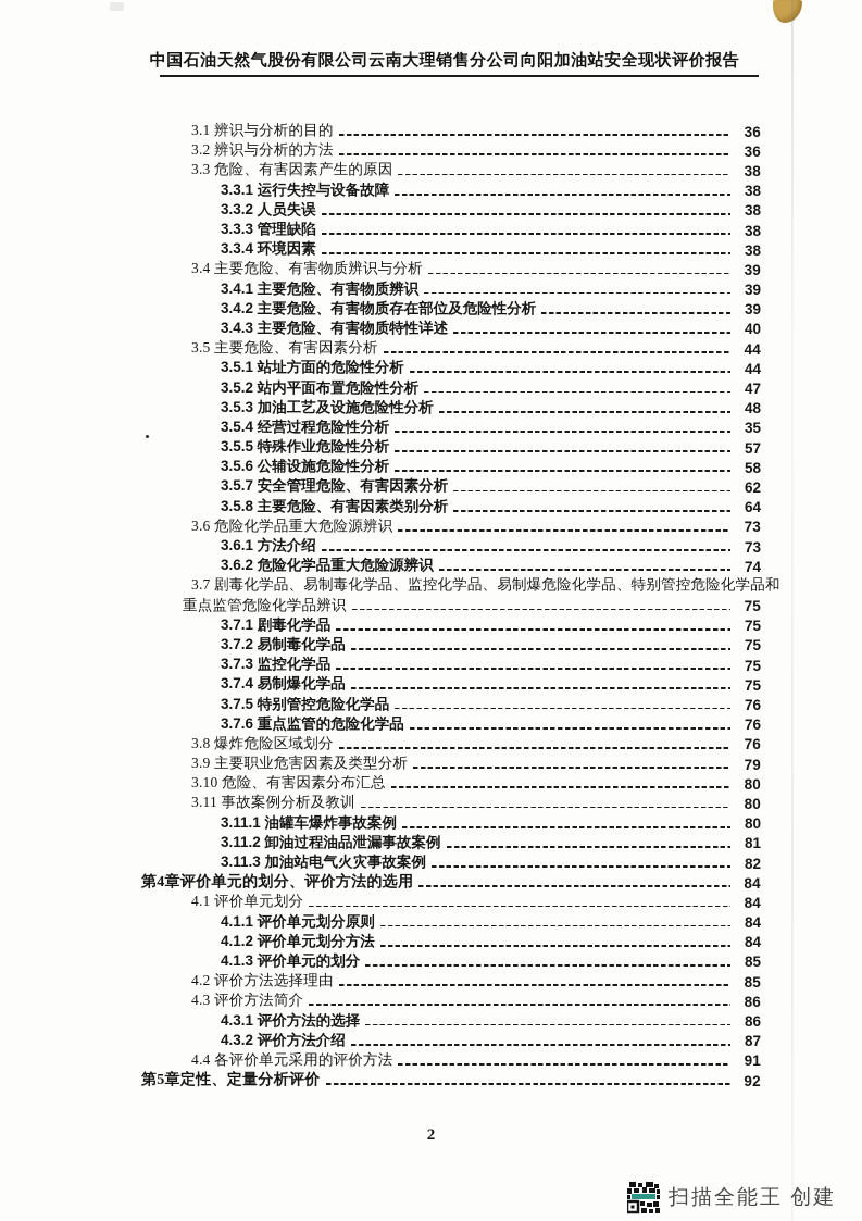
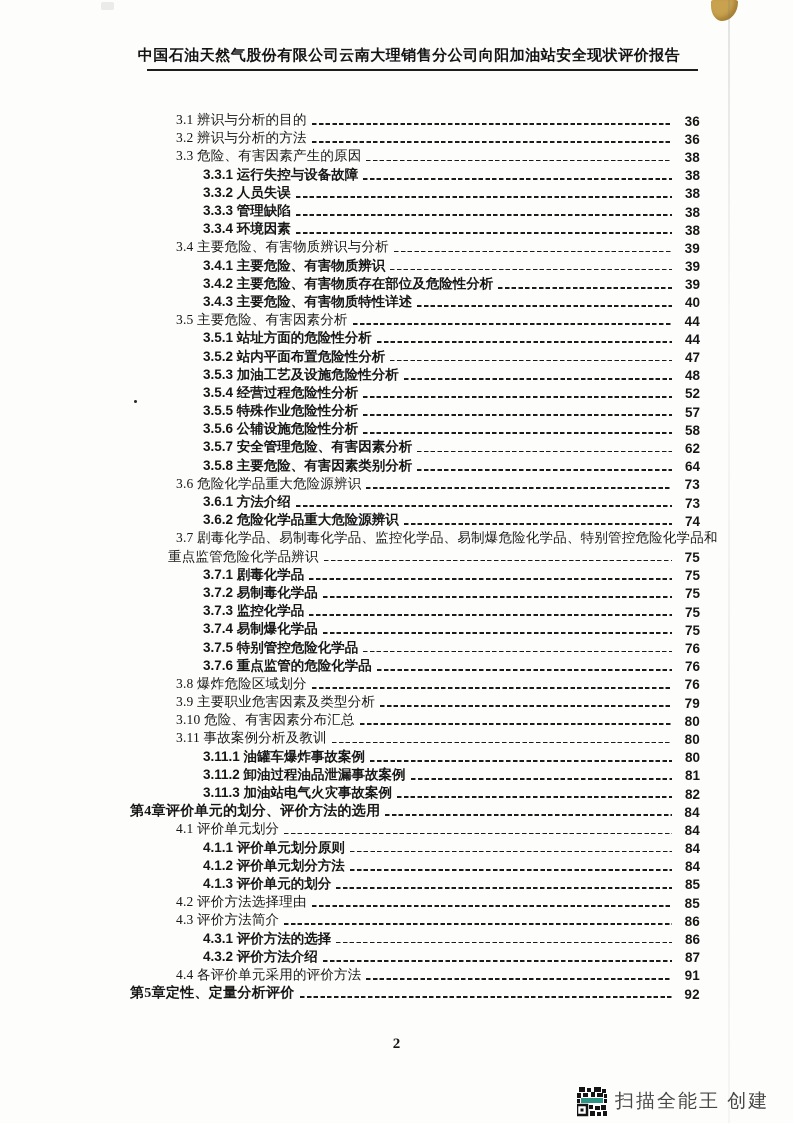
  中国石油天然气股份有限公司云南大理销售分公司向阳加油站安全现状评价报告
  3.1 辨识与分析的目的
  36
  3.2 辨识与分析的方法
  36
  3.3 危险、有害因素产生的原因
  38
  3.3.1 运行失控与设备故障
  38
  3.3.2 人员失误
  38
  3.3.3 管理缺陷
  38
  3.3.4 环境因素
  38
  3.4 主要危险、有害物质辨识与分析
  39
  3.4.1 主要危险、有害物质辨识
  39
  3.4.2 主要危险、有害物质存在部位及危险性分析
  39
  3.4.3 主要危险、有害物质特性详述
  40
  3.5 主要危险、有害因素分析
  44
  3.5.1 站址方面的危险性分析
  44
  3.5.2 站内平面布置危险性分析
  47
  3.5.3 加油工艺及设施危险性分析
  48
  3.5.4 经营过程危险性分析
- 35
+ 52
  3.5.5 特殊作业危险性分析
  57
  3.5.6 公辅设施危险性分析
  58
  3.5.7 安全管理危险、有害因素分析
  62
  3.5.8 主要危险、有害因素类别分析
  64
  3.6 危险化学品重大危险源辨识
  73
  3.6.1 方法介绍
  73
  3.6.2 危险化学品重大危险源辨识
  74
  3.7 剧毒化学品、易制毒化学品、监控化学品、易制爆危险化学品、特别管控危险化学品和
  重点监管危险化学品辨识
  75
  3.7.1 剧毒化学品
  75
  3.7.2 易制毒化学品
  75
  3.7.3 监控化学品
  75
  3.7.4 易制爆化学品
  75
  3.7.5 特别管控危险化学品
  76
  3.7.6 重点监管的危险化学品
  76
  3.8 爆炸危险区域划分
  76
  3.9 主要职业危害因素及类型分析
  79
  3.10 危险、有害因素分布汇总
  80
  3.11 事故案例分析及教训
  80
  3.11.1 油罐车爆炸事故案例
  80
  3.11.2 卸油过程油品泄漏事故案例
  81
  3.11.3 加油站电气火灾事故案例
  82
  第4章评价单元的划分、评价方法的选用
  84
  4.1 评价单元划分
  84
  4.1.1 评价单元划分原则
  84
  4.1.2 评价单元划分方法
  84
  4.1.3 评价单元的划分
  85
  4.2 评价方法选择理由
  85
  4.3 评价方法简介
  86
  4.3.1 评价方法的选择
  86
  4.3.2 评价方法介绍
  87
  4.4 各评价单元采用的评价方法
  91
  第5章定性、定量分析评价
  92
  2
  扫描全能王 创建
